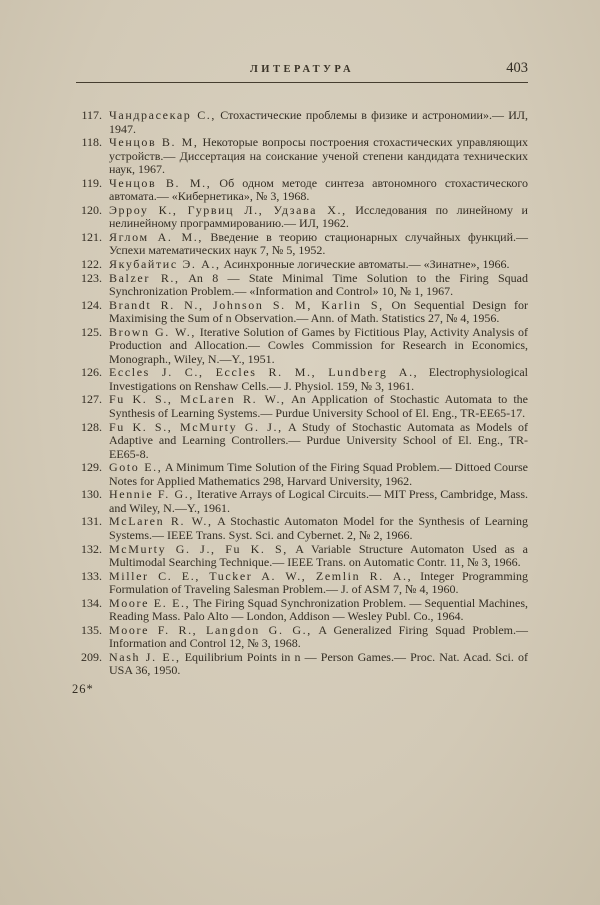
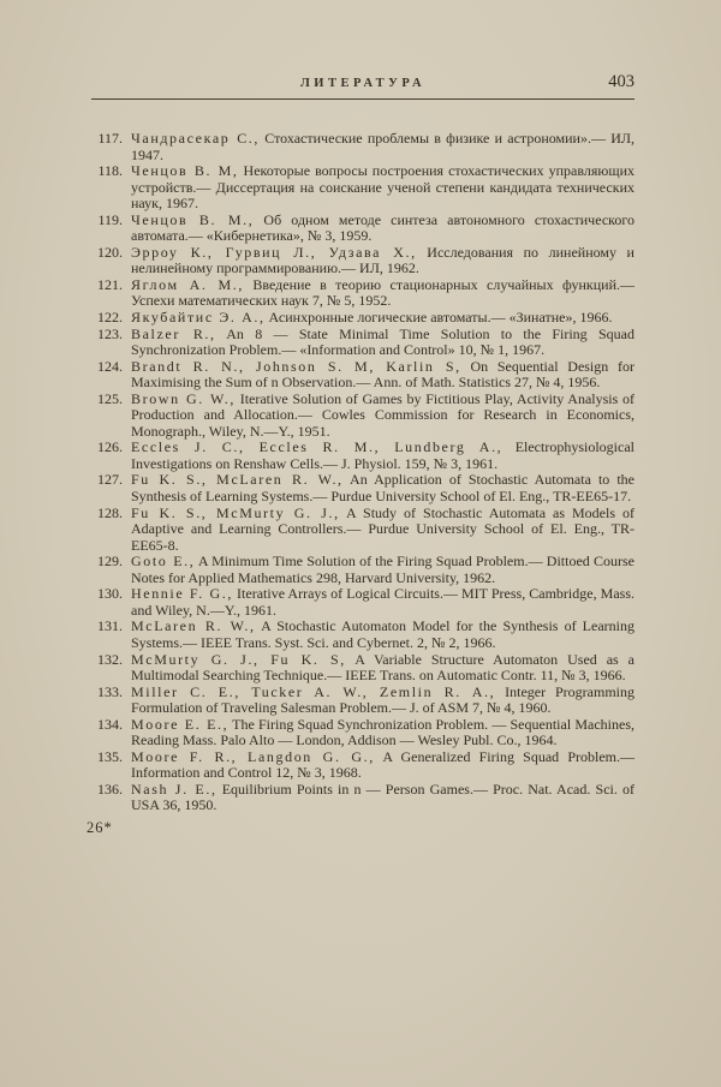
  ЛИТЕРАТУРА
  403
  117.
  Чандрасекар С., Стохастические проблемы в физике и астрономии».— ИЛ, 1947.
  118.
  Ченцов В. М, Некоторые вопросы построения стохастических управляющих устройств.— Диссертация на соискание ученой степени кандидата технических наук, 1967.
  119.
- Ченцов В. М., Об одном методе синтеза автономного стохастического автомата.— «Кибернетика», № 3, 1968.
+ Ченцов В. М., Об одном методе синтеза автономного стохастического автомата.— «Кибернетика», № 3, 1959.
  120.
  Эрроу К., Гурвиц Л., Удзава Х., Исследования по линейному и нелинейному программированию.— ИЛ, 1962.
  121.
  Яглом А. М., Введение в теорию стационарных случайных функций.— Успехи математических наук 7, № 5, 1952.
  122.
  Якубайтис Э. А., Асинхронные логические автоматы.— «Зинатне», 1966.
  123.
  Balzer R., An 8 — State Minimal Time Solution to the Firing Squad Synchronization Problem.— «Information and Control» 10, № 1, 1967.
  124.
  Brandt R. N., Johnson S. M, Karlin S, On Sequential Design for Maximising the Sum of n Observation.— Ann. of Math. Statistics 27, № 4, 1956.
  125.
  Brown G. W., Iterative Solution of Games by Fictitious Play, Activity Analysis of Production and Allocation.— Cowles Commission for Research in Economics, Monograph., Wiley, N.—Y., 1951.
  126.
  Eccles J. C., Eccles R. M., Lundberg A., Electrophysiological Investigations on Renshaw Cells.— J. Physiol. 159, № 3, 1961.
  127.
  Fu K. S., McLaren R. W., An Application of Stochastic Automata to the Synthesis of Learning Systems.— Purdue University School of El. Eng., TR-EE65-17.
  128.
  Fu K. S., McMurty G. J., A Study of Stochastic Automata as Models of Adaptive and Learning Controllers.— Purdue University School of El. Eng., TR-EE65-8.
  129.
  Goto E., A Minimum Time Solution of the Firing Squad Problem.— Dittoed Course Notes for Applied Mathematics 298, Harvard University, 1962.
  130.
  Hennie F. G., Iterative Arrays of Logical Circuits.— MIT Press, Cambridge, Mass. and Wiley, N.—Y., 1961.
  131.
  McLaren R. W., A Stochastic Automaton Model for the Synthesis of Learning Systems.— IEEE Trans. Syst. Sci. and Cybernet. 2, № 2, 1966.
  132.
  McMurty G. J., Fu K. S, A Variable Structure Automaton Used as a Multimodal Searching Technique.— IEEE Trans. on Automatic Contr. 11, № 3, 1966.
  133.
  Miller C. E., Tucker A. W., Zemlin R. A., Integer Programming Formulation of Traveling Salesman Problem.— J. of ASM 7, № 4, 1960.
  134.
  Moore E. E., The Firing Squad Synchronization Problem. — Sequential Machines, Reading Mass. Palo Alto — London, Addison — Wesley Publ. Co., 1964.
  135.
  Moore F. R., Langdon G. G., A Generalized Firing Squad Problem.— Information and Control 12, № 3, 1968.
- 209.
+ 136.
  Nash J. E., Equilibrium Points in n — Person Games.— Proc. Nat. Acad. Sci. of USA 36, 1950.
  26*
